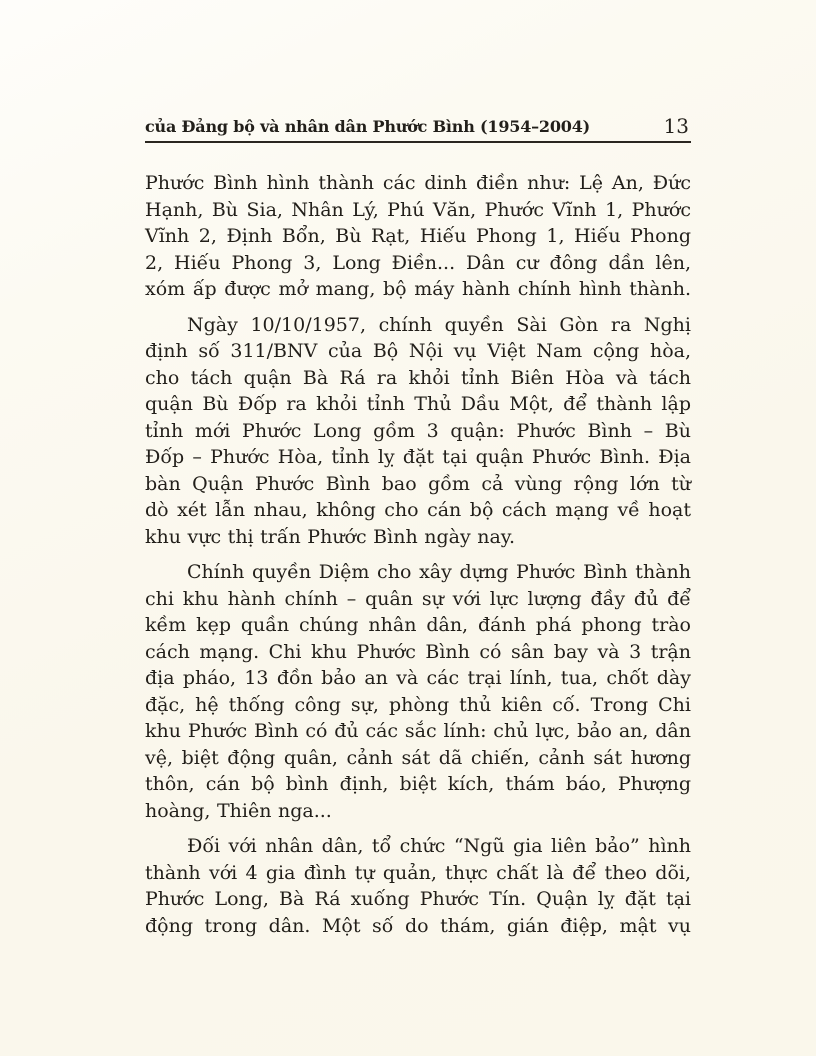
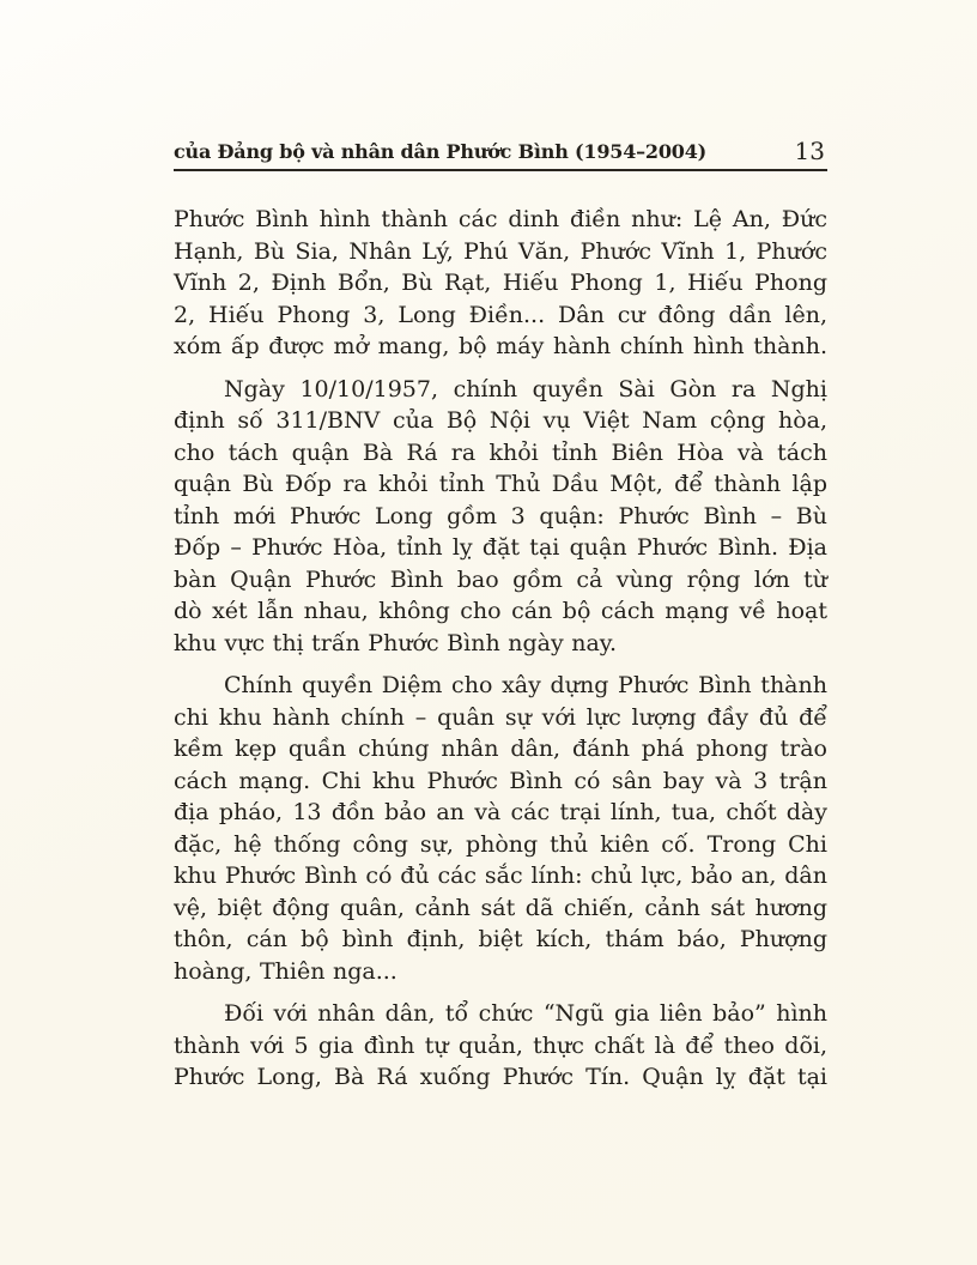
  của Đảng bộ và nhân dân Phước Bình (1954–2004)
  13
  Phước Bình hình thành các dinh điền như: Lệ An, Đức
  Hạnh, Bù Sia, Nhân Lý, Phú Văn, Phước Vĩnh 1, Phước
  Vĩnh 2, Định Bổn, Bù Rạt, Hiếu Phong 1, Hiếu Phong
  2, Hiếu Phong 3, Long Điền... Dân cư đông dần lên,
  xóm ấp được mở mang, bộ máy hành chính hình thành.
  Ngày 10/10/1957, chính quyền Sài Gòn ra Nghị
  định số 311/BNV của Bộ Nội vụ Việt Nam cộng hòa,
  cho tách quận Bà Rá ra khỏi tỉnh Biên Hòa và tách
  quận Bù Đốp ra khỏi tỉnh Thủ Dầu Một, để thành lập
  tỉnh mới Phước Long gồm 3 quận: Phước Bình – Bù
  Đốp – Phước Hòa, tỉnh lỵ đặt tại quận Phước Bình. Địa
  bàn Quận Phước Bình bao gồm cả vùng rộng lớn từ
  dò xét lẫn nhau, không cho cán bộ cách mạng về hoạt
  khu vực thị trấn Phước Bình ngày nay.
  Chính quyền Diệm cho xây dựng Phước Bình thành
  chi khu hành chính – quân sự với lực lượng đầy đủ để
  kềm kẹp quần chúng nhân dân, đánh phá phong trào
  cách mạng. Chi khu Phước Bình có sân bay và 3 trận
  địa pháo, 13 đồn bảo an và các trại lính, tua, chốt dày
  đặc, hệ thống công sự, phòng thủ kiên cố. Trong Chi
  khu Phước Bình có đủ các sắc lính: chủ lực, bảo an, dân
  vệ, biệt động quân, cảnh sát dã chiến, cảnh sát hương
  thôn, cán bộ bình định, biệt kích, thám báo, Phượng
  hoàng, Thiên nga...
  Đối với nhân dân, tổ chức “Ngũ gia liên bảo” hình
- thành với 4 gia đình tự quản, thực chất là để theo dõi,
+ thành với 5 gia đình tự quản, thực chất là để theo dõi,
  Phước Long, Bà Rá xuống Phước Tín. Quận lỵ đặt tại
- động trong dân. Một số do thám, gián điệp, mật vụ
